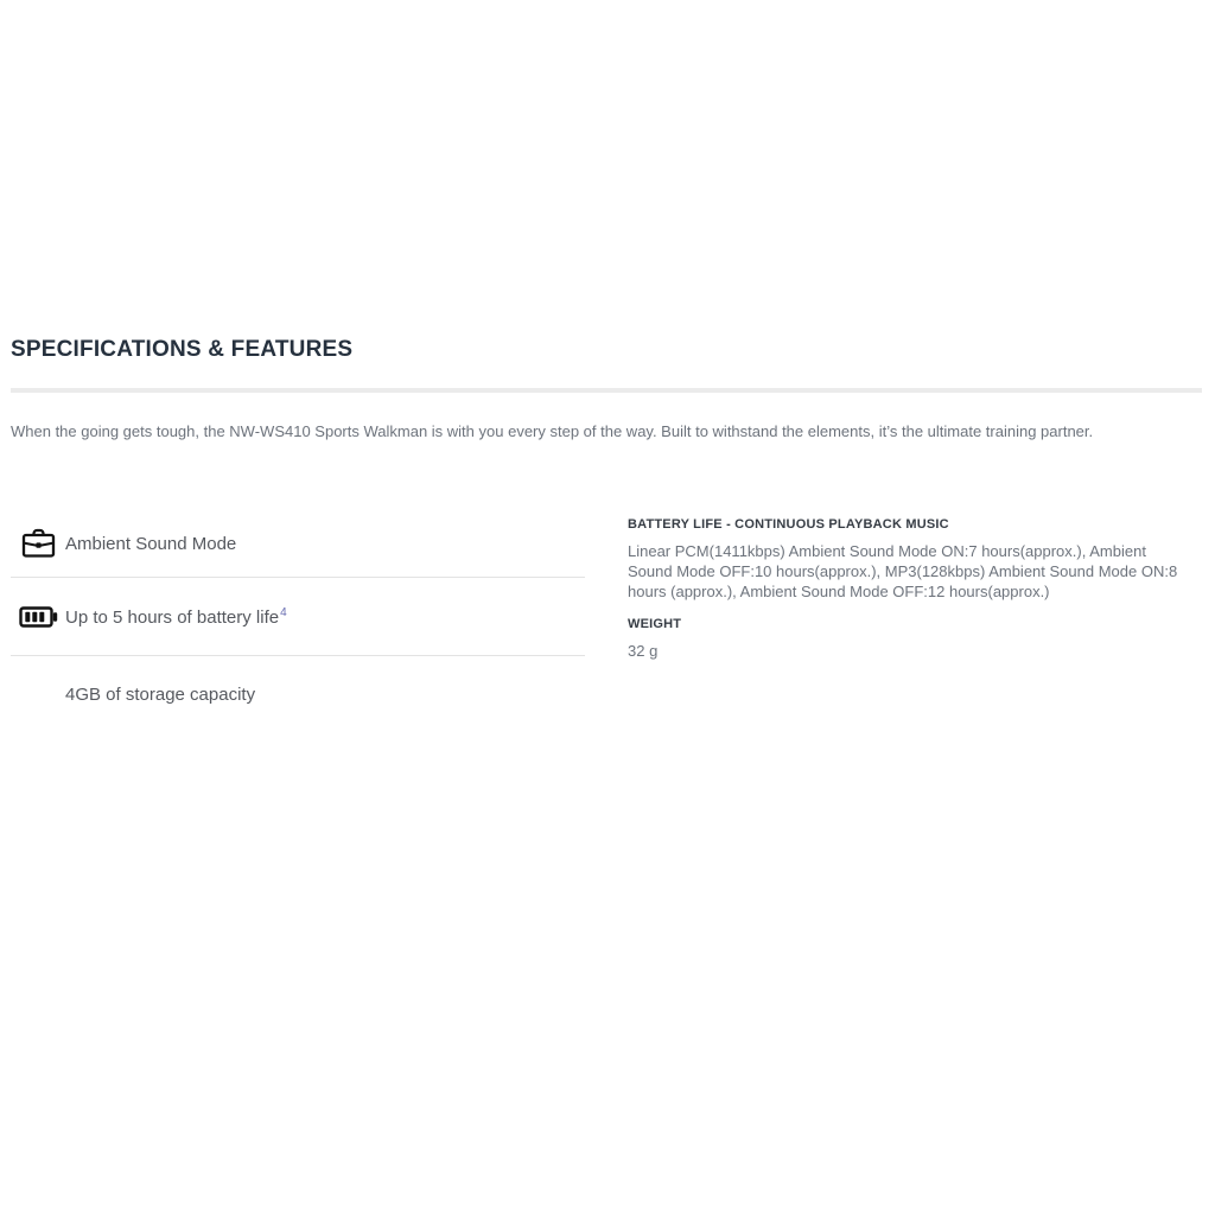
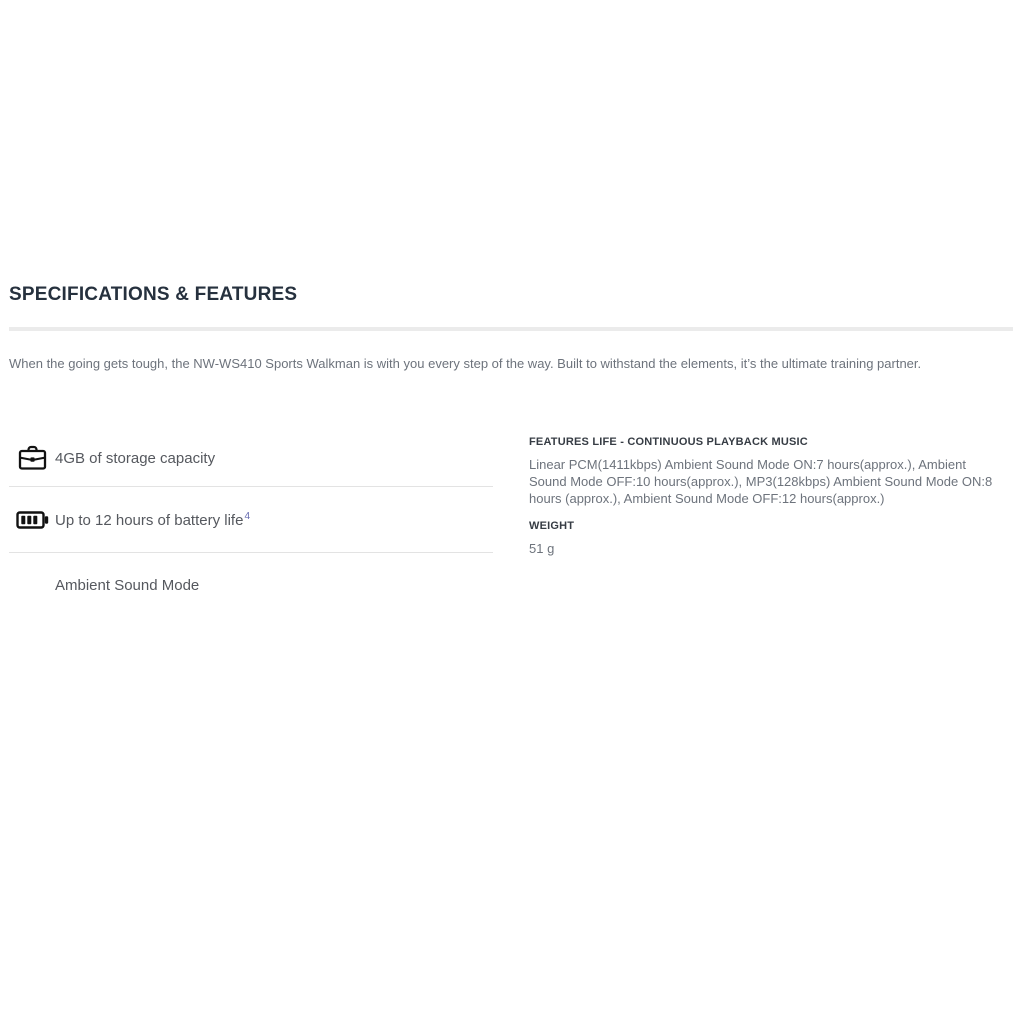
  SPECIFICATIONS & FEATURES
  When the going gets tough, the NW-WS410 Sports Walkman is with you every step of the way. Built to withstand the elements, it’s the ultimate training partner.
- Ambient Sound Mode
+ 4GB of storage capacity
- Up to 5 hours of battery life4
+ Up to 12 hours of battery life4
- 4GB of storage capacity
+ Ambient Sound Mode
- BATTERY LIFE - CONTINUOUS PLAYBACK MUSIC
+ FEATURES LIFE - CONTINUOUS PLAYBACK MUSIC
  Linear PCM(1411kbps) Ambient Sound Mode ON:7 hours(approx.), Ambient Sound Mode OFF:10 hours(approx.), MP3(128kbps) Ambient Sound Mode ON:8 hours (approx.), Ambient Sound Mode OFF:12 hours(approx.)
  WEIGHT
- 32 g
+ 51 g
